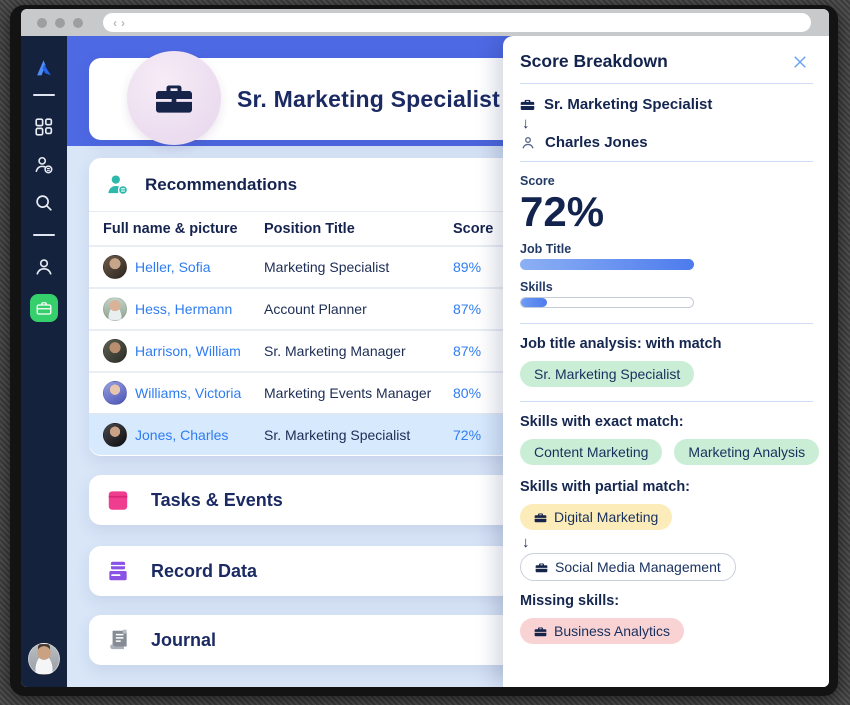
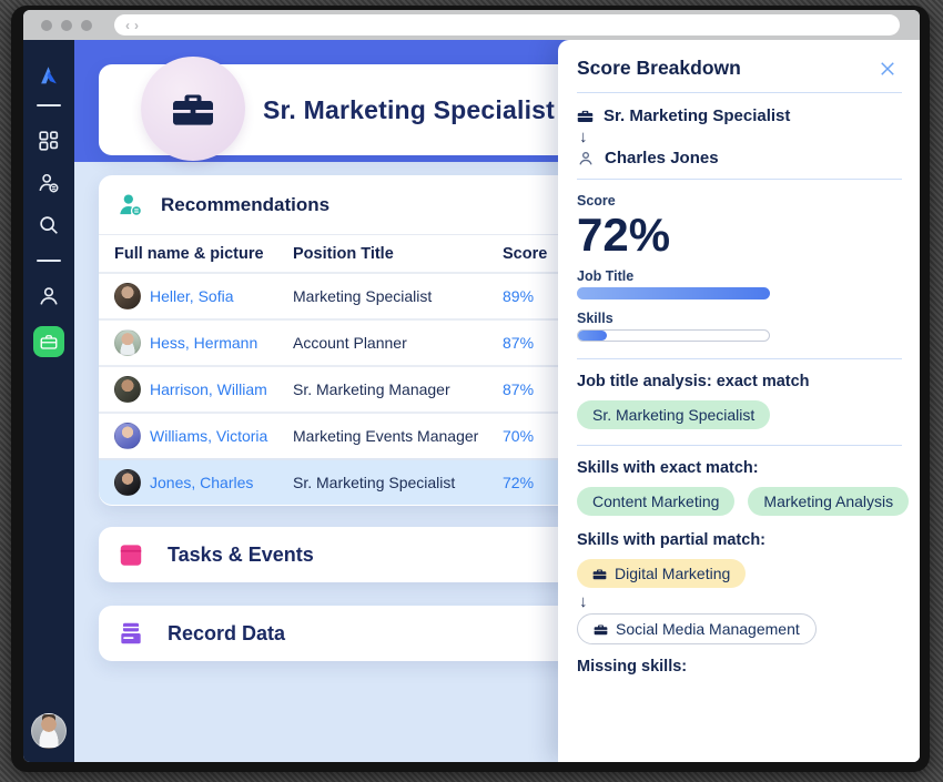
  ‹
  ›
  Sr. Marketing Specialist
  Recommendations
  Full name & picture
  Position Title
  Score
  Heller, Sofia
  Marketing Specialist
  89%
  Hess, Hermann
  Account Planner
  87%
  Harrison, William
  Sr. Marketing Manager
  87%
  Williams, Victoria
  Marketing Events Manager
- 80%
+ 70%
  Jones, Charles
  Sr. Marketing Specialist
  72%
  Tasks & Events
  Record Data
- Journal
  Score Breakdown
  Sr. Marketing Specialist
  ↓
  Charles Jones
  Score
  72%
  Job Title
  Skills
- Job title analysis: with match
+ Job title analysis: exact match
  Sr. Marketing Specialist
  Skills with exact match:
  Content Marketing
  Marketing Analysis
  Skills with partial match:
  Digital Marketing
  ↓
  Social Media Management
  Missing skills:
- Business Analytics
